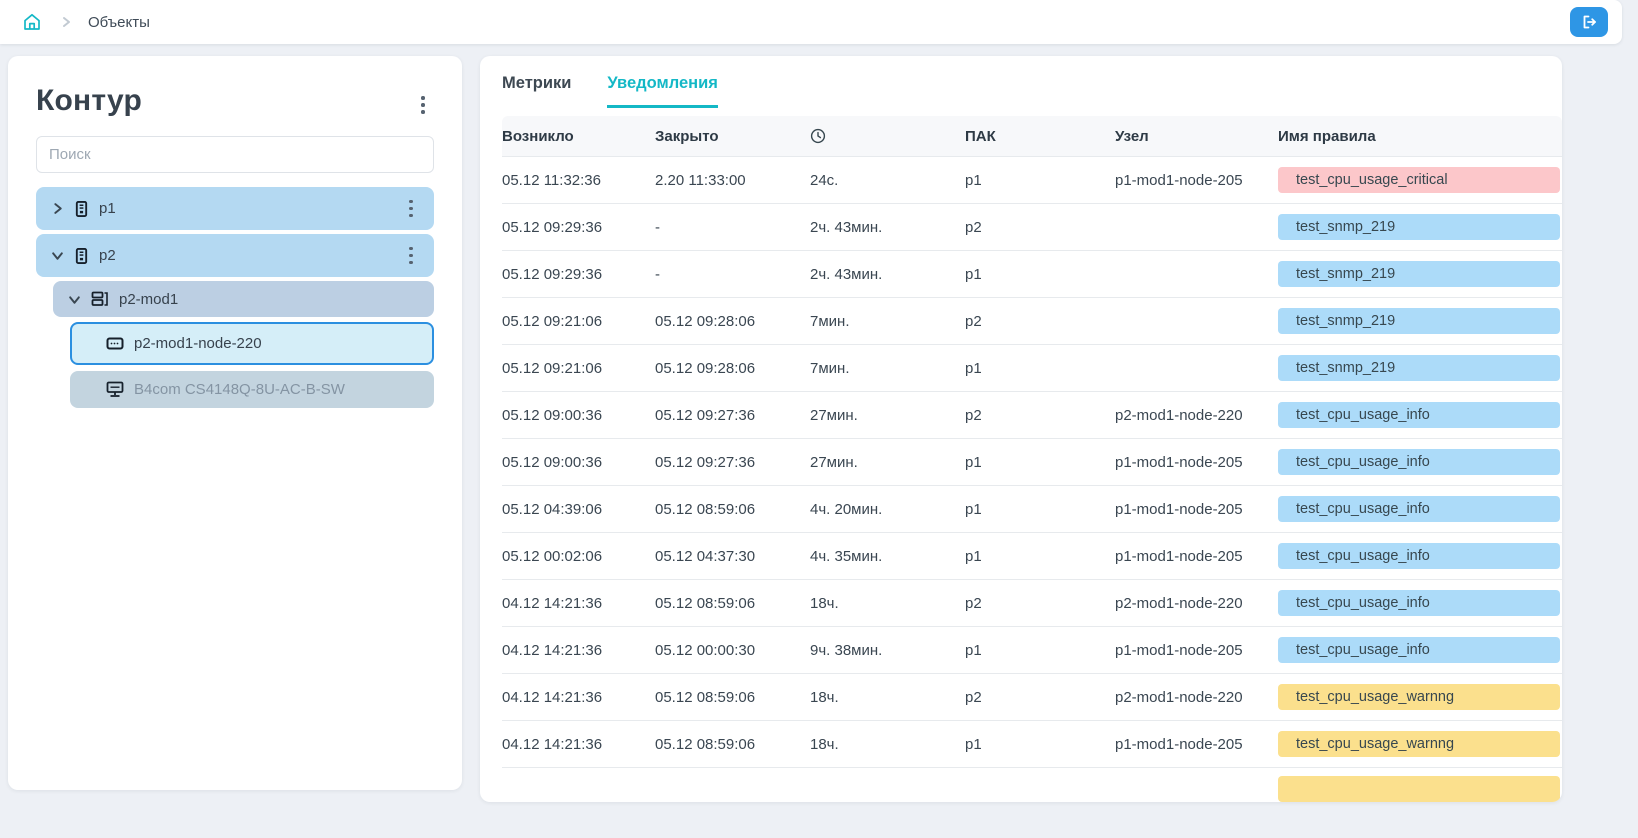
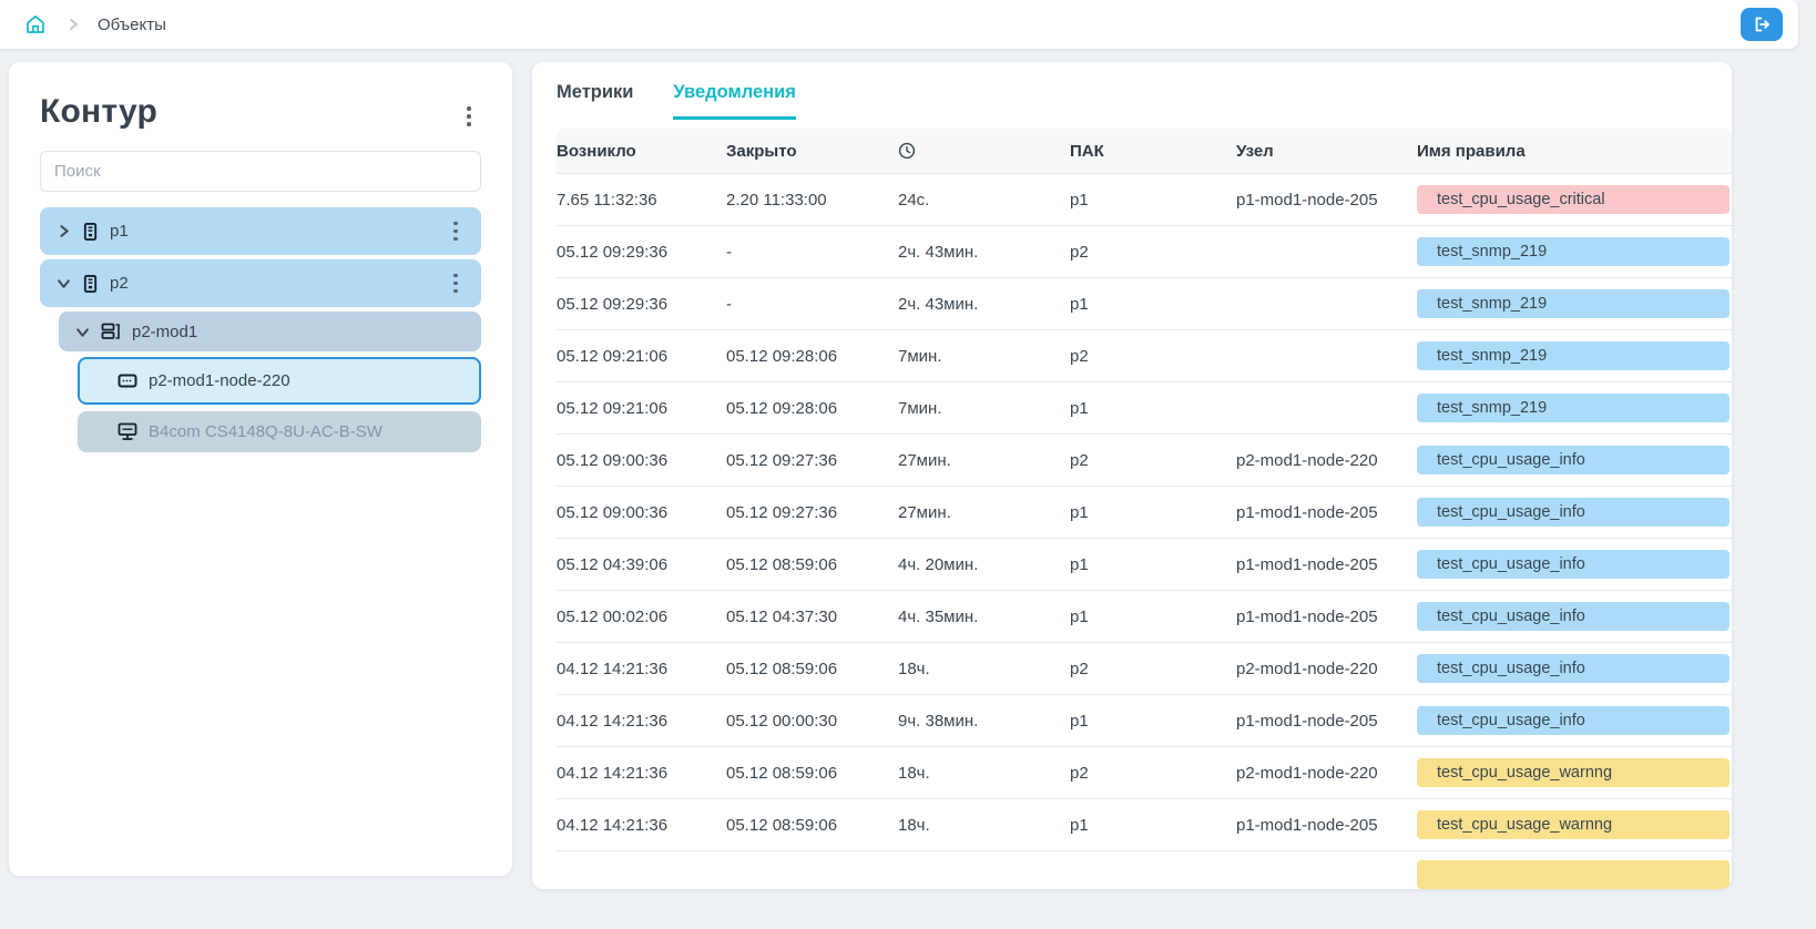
  Объекты
  Контур
  Поиск
  p1
  p2
  p2-mod1
  p2-mod1-node-220
  B4com CS4148Q-8U-AC-B-SW
  Метрики
  Уведомления
  Возникло
  Закрыто
  ПАК
  Узел
  Имя правила
- 05.12 11:32:36
+ 7.65 11:32:36
  2.20 11:33:00
  24с.
  p1
  p1-mod1-node-205
  test_cpu_usage_critical
  05.12 09:29:36
  -
  2ч. 43мин.
  p2
  test_snmp_219
  05.12 09:29:36
  -
  2ч. 43мин.
  p1
  test_snmp_219
  05.12 09:21:06
  05.12 09:28:06
  7мин.
  p2
  test_snmp_219
  05.12 09:21:06
  05.12 09:28:06
  7мин.
  p1
  test_snmp_219
  05.12 09:00:36
  05.12 09:27:36
  27мин.
  p2
  p2-mod1-node-220
  test_cpu_usage_info
  05.12 09:00:36
  05.12 09:27:36
  27мин.
  p1
  p1-mod1-node-205
  test_cpu_usage_info
  05.12 04:39:06
  05.12 08:59:06
  4ч. 20мин.
  p1
  p1-mod1-node-205
  test_cpu_usage_info
  05.12 00:02:06
  05.12 04:37:30
  4ч. 35мин.
  p1
  p1-mod1-node-205
  test_cpu_usage_info
  04.12 14:21:36
  05.12 08:59:06
  18ч.
  p2
  p2-mod1-node-220
  test_cpu_usage_info
  04.12 14:21:36
  05.12 00:00:30
  9ч. 38мин.
  p1
  p1-mod1-node-205
  test_cpu_usage_info
  04.12 14:21:36
  05.12 08:59:06
  18ч.
  p2
  p2-mod1-node-220
  test_cpu_usage_warnng
  04.12 14:21:36
  05.12 08:59:06
  18ч.
  p1
  p1-mod1-node-205
  test_cpu_usage_warnng
